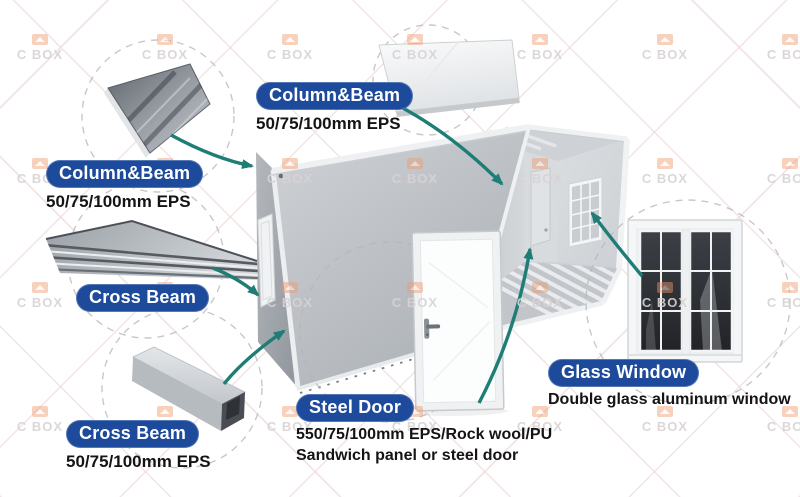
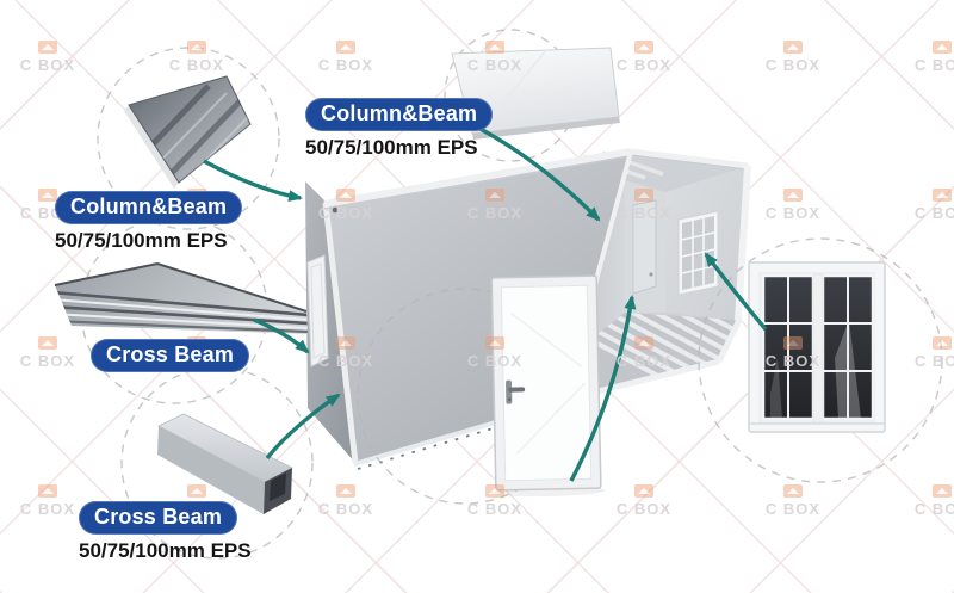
  C BOX
  C BOX
  C BOX
  C BOX
  C BOX
  C BOX
  C BO
  C BOX
  C BOX
  C BOX
  C BO
  C BOX
  C BOX
  C BOX
  C BOX
  C BOX
  C BO
  C BOX
  C BOX
  C BOX
  C BOX
  C BOX
  C BO
  Column&Beam
  50/75/100mm EPS
  Column&Beam
  50/75/100mm EPS
  Cross Beam
  Cross Beam
  50/75/100mm EPS
- Steel Door
- 550/75/100mm EPS/Rock wool/PU
- Sandwich panel or steel door
- Glass Window
- Double glass aluminum window
